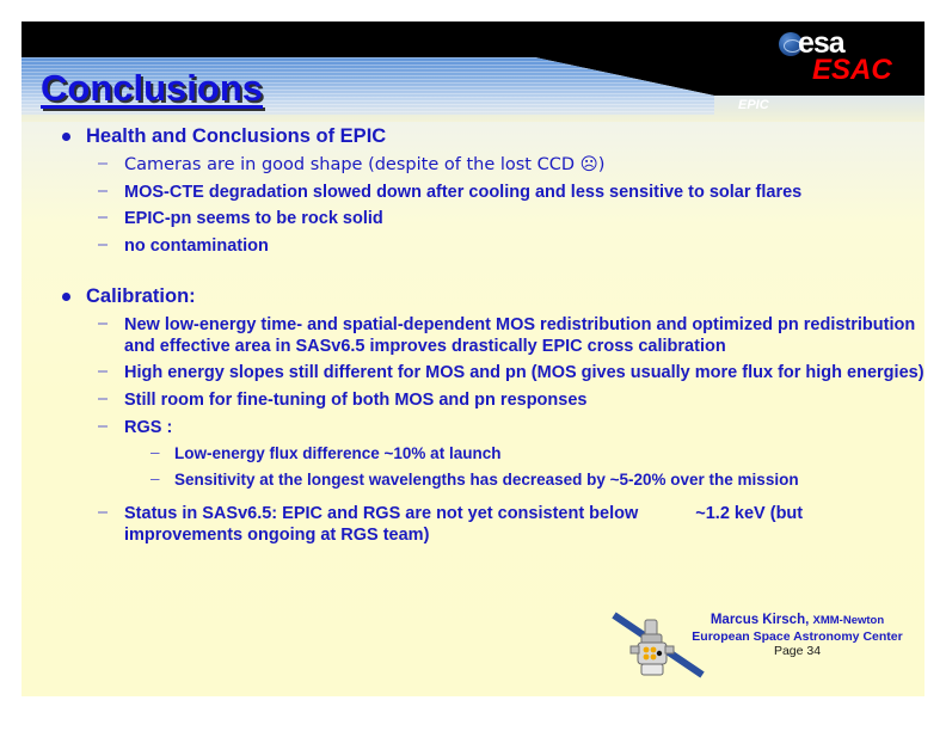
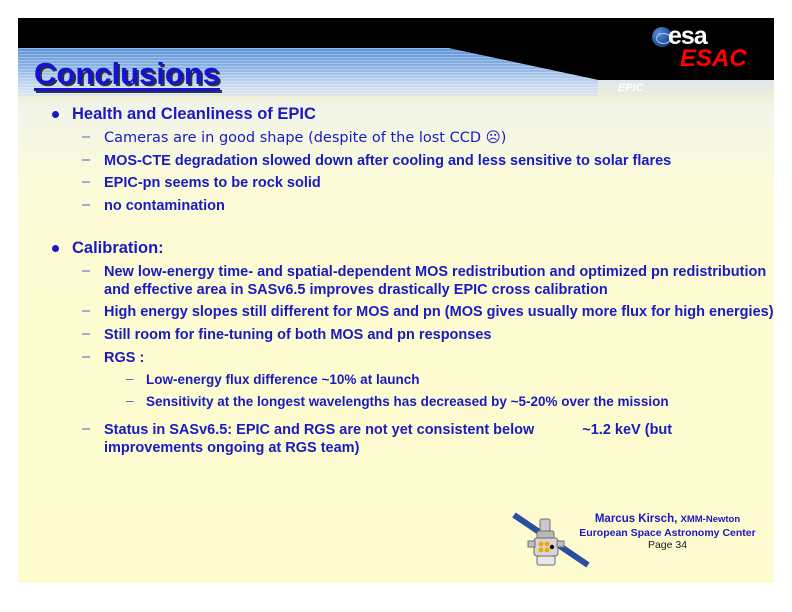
  esa
  ESAC
  EPIC
  Conclusions
- Health and Conclusions of EPIC
+ Health and Cleanliness of EPIC
  –
  Cameras are in good shape (despite of the lost CCD ☹)
  –
  MOS-CTE degradation slowed down after cooling and less sensitive to solar flares
  –
  EPIC-pn seems to be rock solid
  –
  no contamination
  Calibration:
  –
  New low-energy time- and spatial-dependent MOS redistribution and optimized pn redistribution and effective area in SASv6.5 improves drastically EPIC cross calibration
  –
  High energy slopes still different for MOS and pn (MOS gives usually more flux for high energies)
  –
  Still room for fine-tuning of both MOS and pn responses
  –
  RGS :
  –
  Low-energy flux difference ~10% at launch
  –
  Sensitivity at the longest wavelengths has decreased by ~5-20% over the mission
  –
  Status in SASv6.5: EPIC and RGS are not yet consistent below ~1.2 keV (but improvements ongoing at RGS team)
  Marcus Kirsch, XMM-Newton
  European Space Astronomy Center
  Page 34
